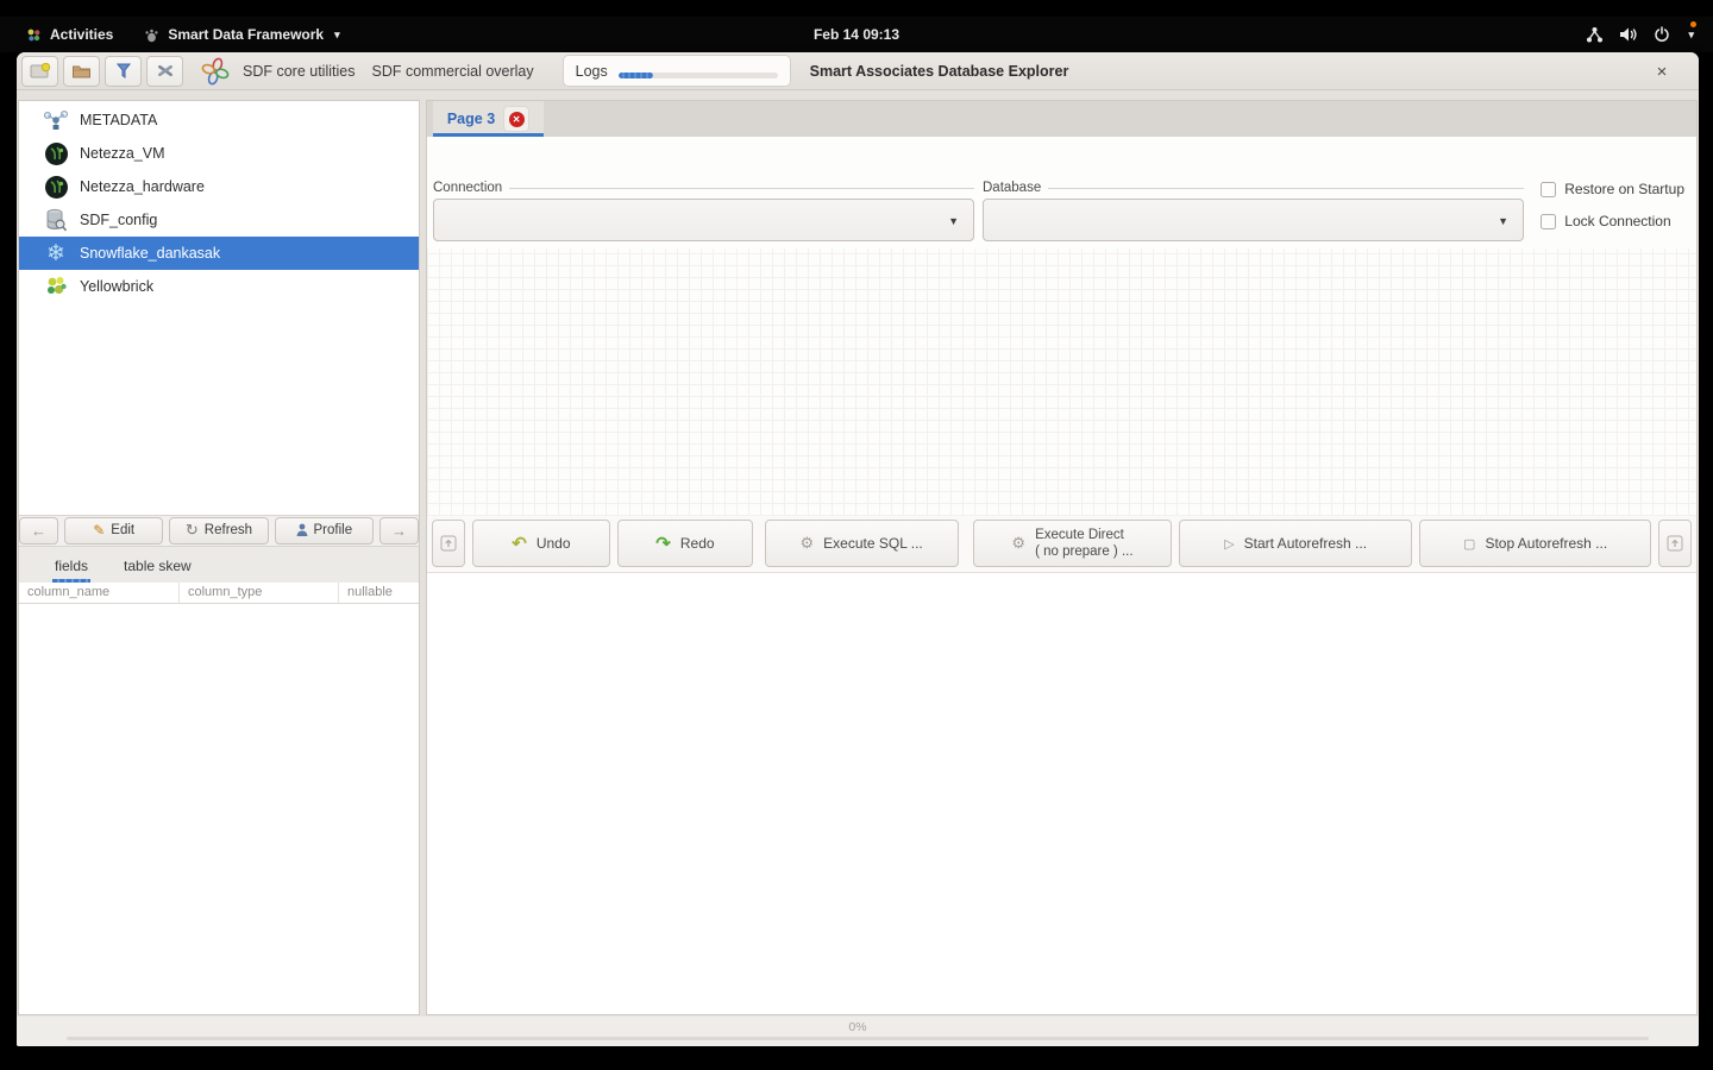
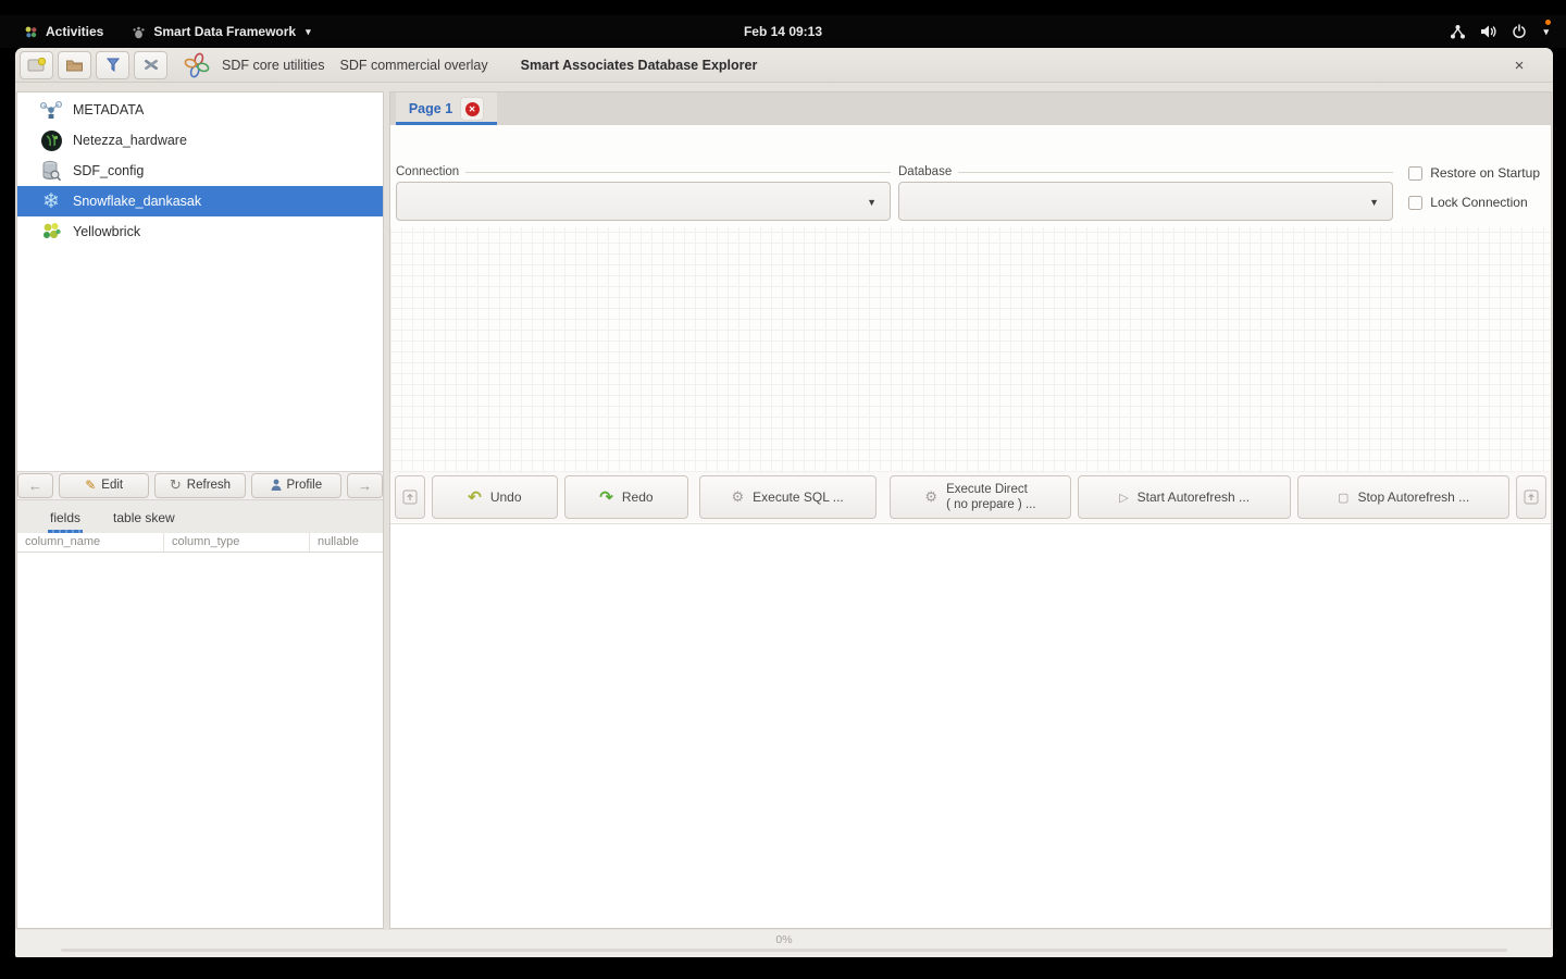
  Activities
  Smart Data Framework
  ▾
  Feb 14 09:13
  ▾
  SDF core utilities
  SDF commercial overlay
- Logs
  Smart Associates Database Explorer
  ×
  METADATA
- Netezza_VM
  Netezza_hardware
  SDF_config
  ❄
  Snowflake_dankasak
  Yellowbrick
  ←
  ✎
  Edit
  ↻
  Refresh
  Profile
  →
  fields
  table skew
  column_name
  column_type
  nullable
- Page 3
+ Page 1
  ✕
  Connection
  ▼
  Database
  ▼
  Restore on Startup
  Lock Connection
  ↶
  Undo
  ↷
  Redo
  ⚙
  Execute SQL ...
  ⚙
  Execute Direct
  ( no prepare ) ...
  ▷
  Start Autorefresh ...
  ▢
  Stop Autorefresh ...
  0%
